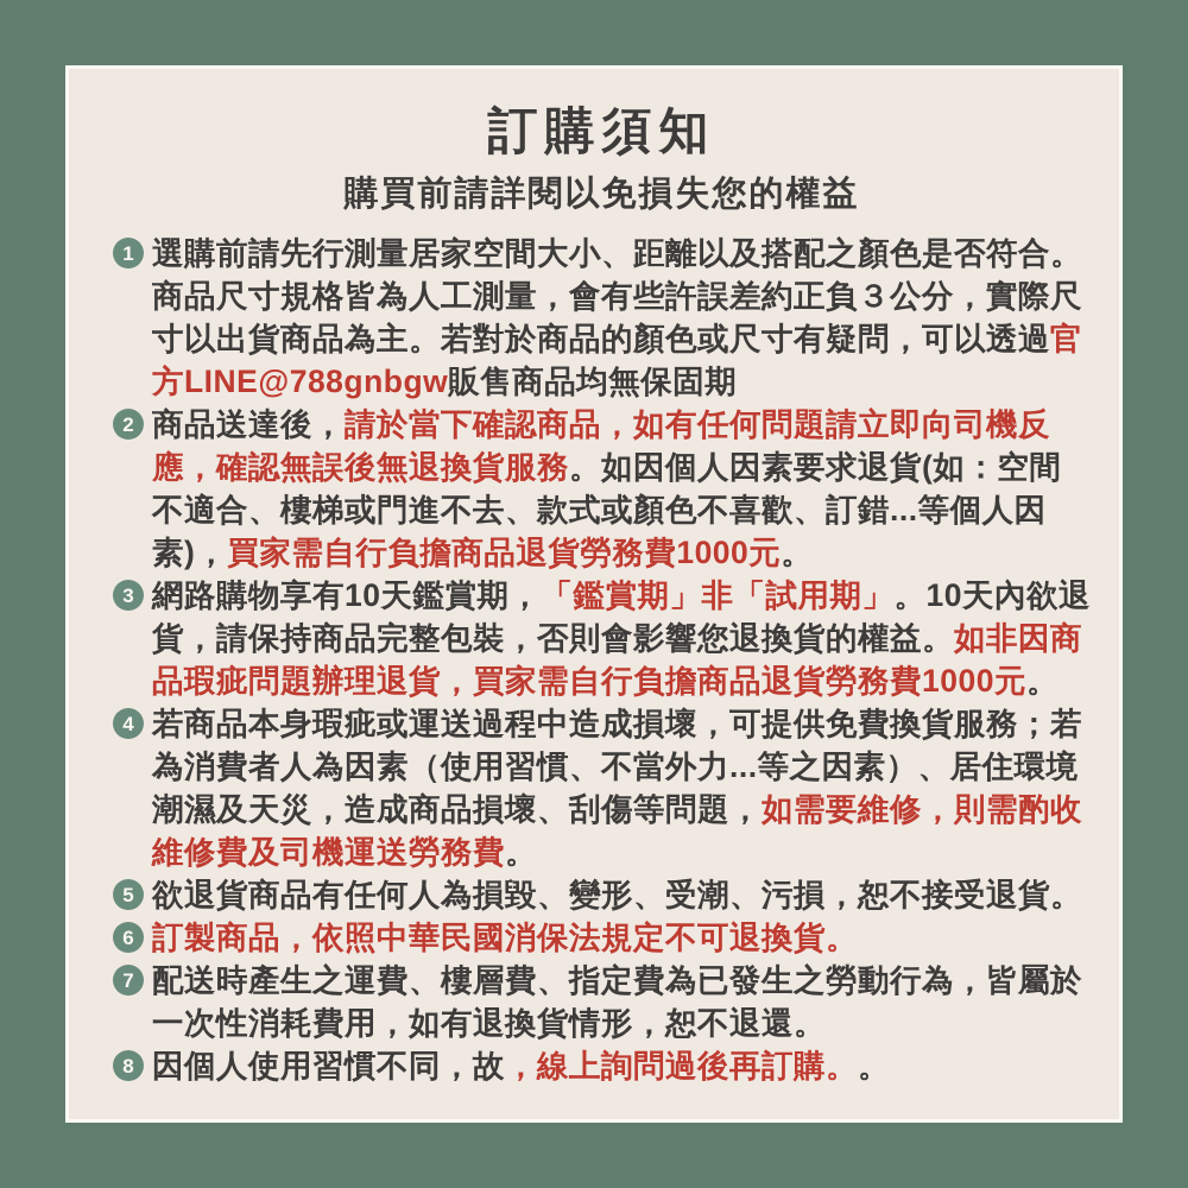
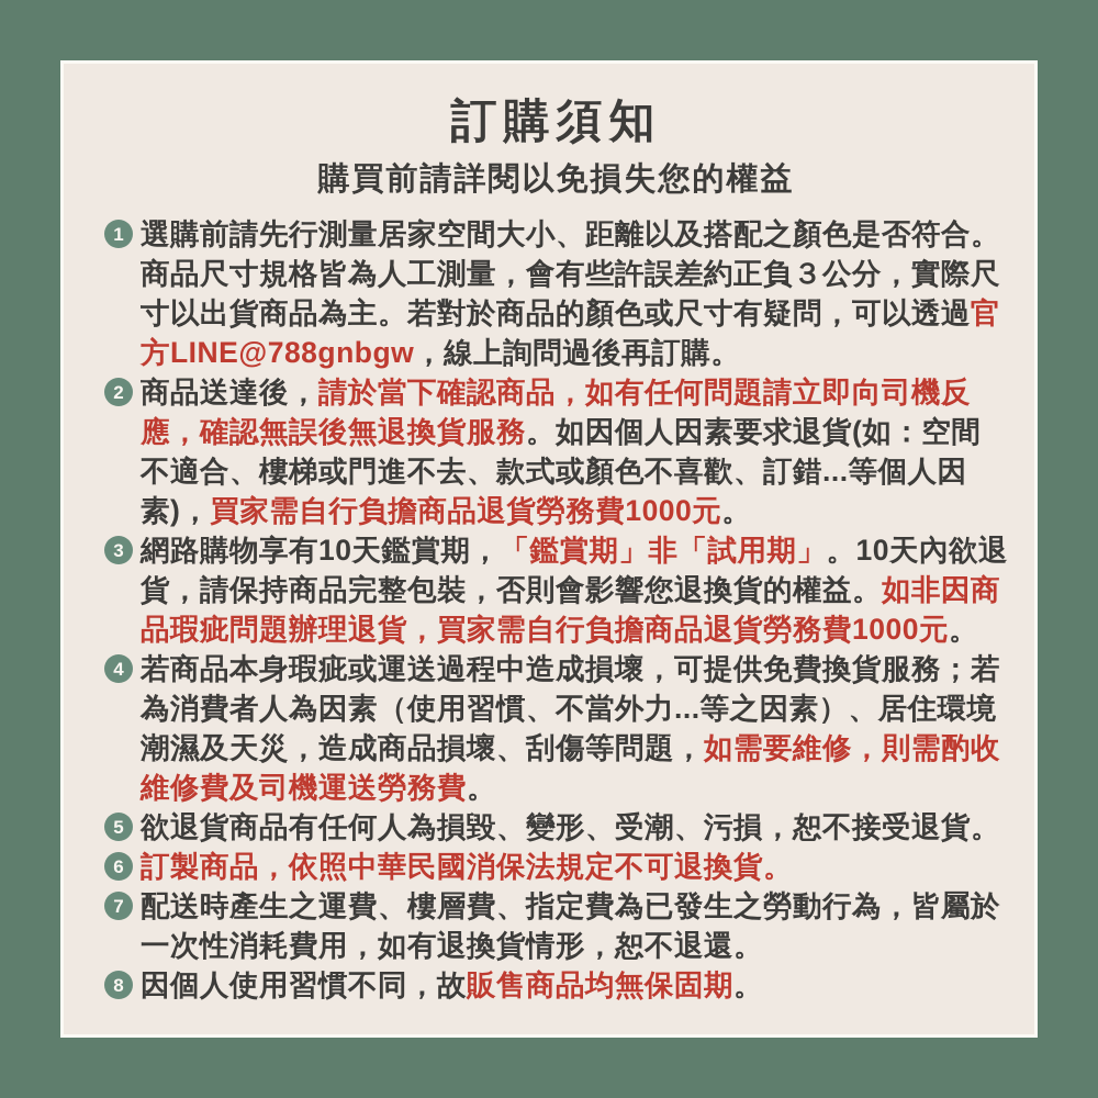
  訂購須知
  購買前請詳閱以免損失您的權益
  1
- 選購前請先行測量居家空間大小、距離以及搭配之顏色是否符合。商品尺寸規格皆為人工測量，會有些許誤差約正負３公分，實際尺寸以出貨商品為主。若對於商品的顏色或尺寸有疑問，可以透過官方LINE@788gnbgw販售商品均無保固期
+ 選購前請先行測量居家空間大小、距離以及搭配之顏色是否符合。商品尺寸規格皆為人工測量，會有些許誤差約正負３公分，實際尺寸以出貨商品為主。若對於商品的顏色或尺寸有疑問，可以透過官方LINE@788gnbgw，線上詢問過後再訂購。
  2
  商品送達後，請於當下確認商品，如有任何問題請立即向司機反應，確認無誤後無退換貨服務。如因個人因素要求退貨(如：空間不適合、樓梯或門進不去、款式或顏色不喜歡、訂錯...等個人因素)，買家需自行負擔商品退貨勞務費1000元。
  3
  網路購物享有10天鑑賞期，「鑑賞期」非「試用期」。10天內欲退貨，請保持商品完整包裝，否則會影響您退換貨的權益。如非因商品瑕疵問題辦理退貨，買家需自行負擔商品退貨勞務費1000元。
  4
  若商品本身瑕疵或運送過程中造成損壞，可提供免費換貨服務；若為消費者人為因素（使用習慣、不當外力...等之因素）、居住環境潮濕及天災，造成商品損壞、刮傷等問題，如需要維修，則需酌收維修費及司機運送勞務費。
  5
  欲退貨商品有任何人為損毀、變形、受潮、污損，恕不接受退貨。
  6
  訂製商品，依照中華民國消保法規定不可退換貨。
  7
  配送時產生之運費、樓層費、指定費為已發生之勞動行為，皆屬於一次性消耗費用，如有退換貨情形，恕不退還。
  8
- 因個人使用習慣不同，故，線上詢問過後再訂購。。
+ 因個人使用習慣不同，故販售商品均無保固期。
